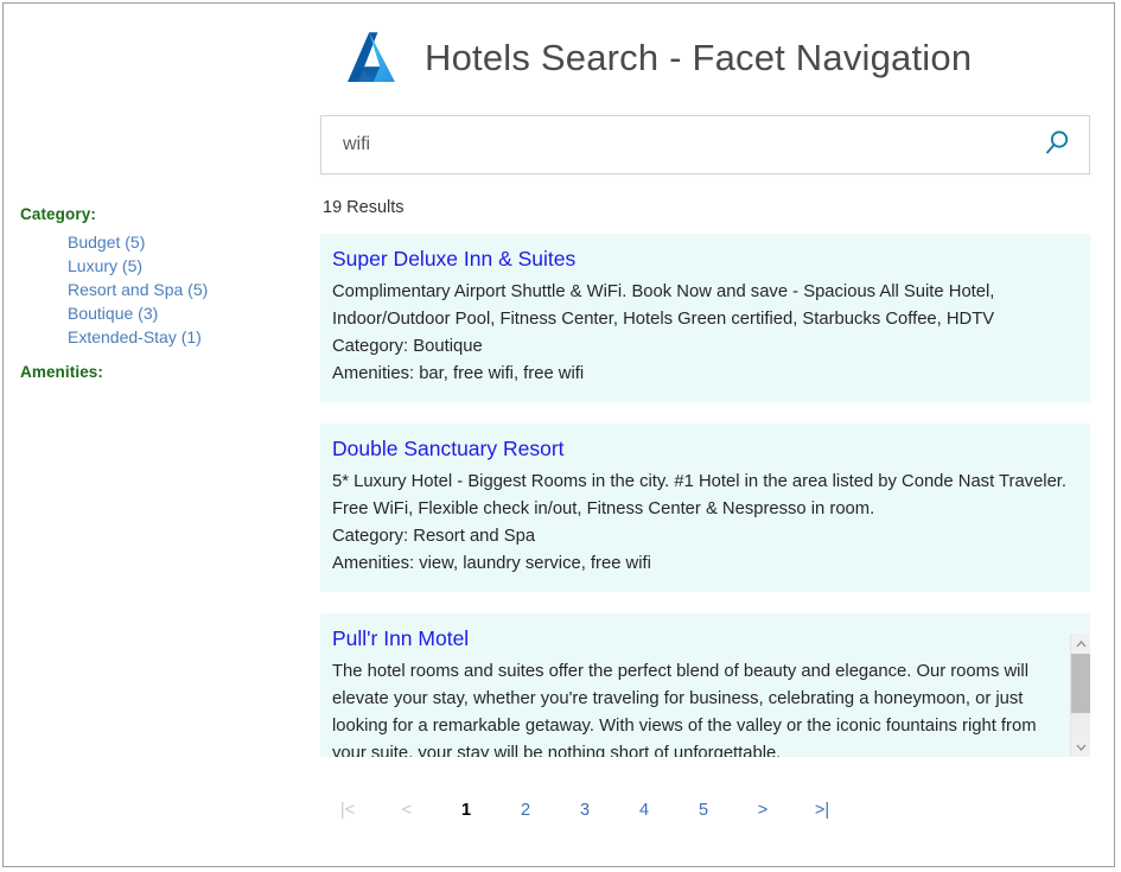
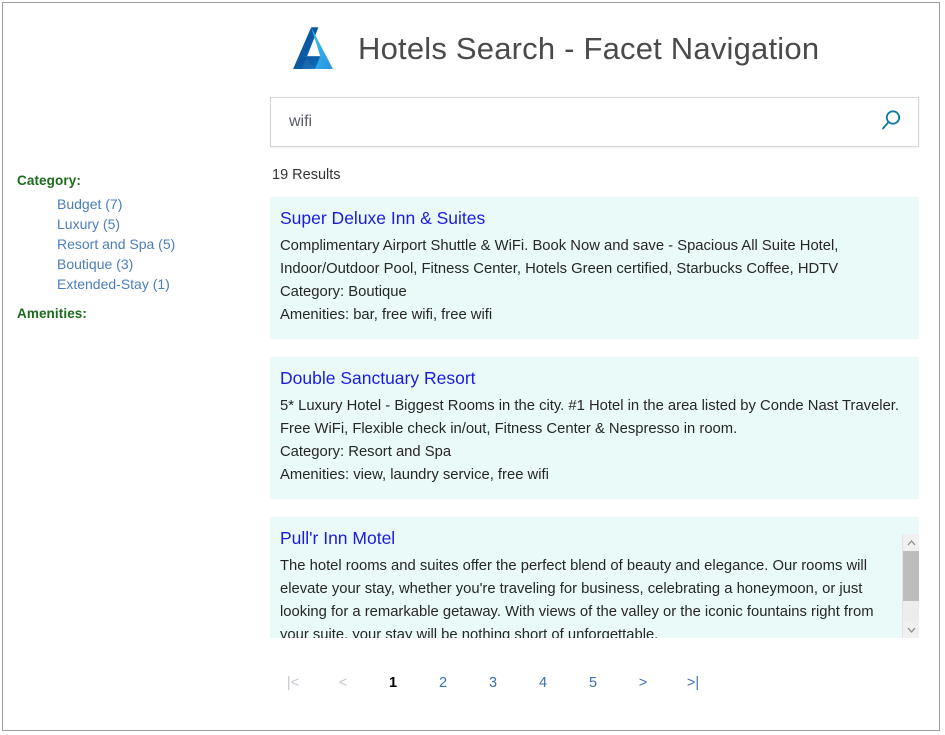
  Category:
- Budget (5)
+ Budget (7)
  Luxury (5)
  Resort and Spa (5)
  Boutique (3)
  Extended-Stay (1)
  Amenities:
  Hotels Search - Facet Navigation
  wifi
  19 Results
  Super Deluxe Inn & Suites
  Complimentary Airport Shuttle & WiFi. Book Now and save - Spacious All Suite Hotel, Indoor/Outdoor Pool, Fitness Center, Hotels Green certified, Starbucks Coffee, HDTV
  Category: Boutique
  Amenities: bar, free wifi, free wifi
  Double Sanctuary Resort
  5* Luxury Hotel - Biggest Rooms in the city. #1 Hotel in the area listed by Conde Nast Traveler. Free WiFi, Flexible check in/out, Fitness Center & Nespresso in room.
  Category: Resort and Spa
  Amenities: view, laundry service, free wifi
  Pull'r Inn Motel
  The hotel rooms and suites offer the perfect blend of beauty and elegance. Our rooms will elevate your stay, whether you're traveling for business, celebrating a honeymoon, or just looking for a remarkable getaway. With views of the valley or the iconic fountains right from your suite, your stay will be nothing short of unforgettable.
  |<
  <
  1
  2
  3
  4
  5
  >
  >|
